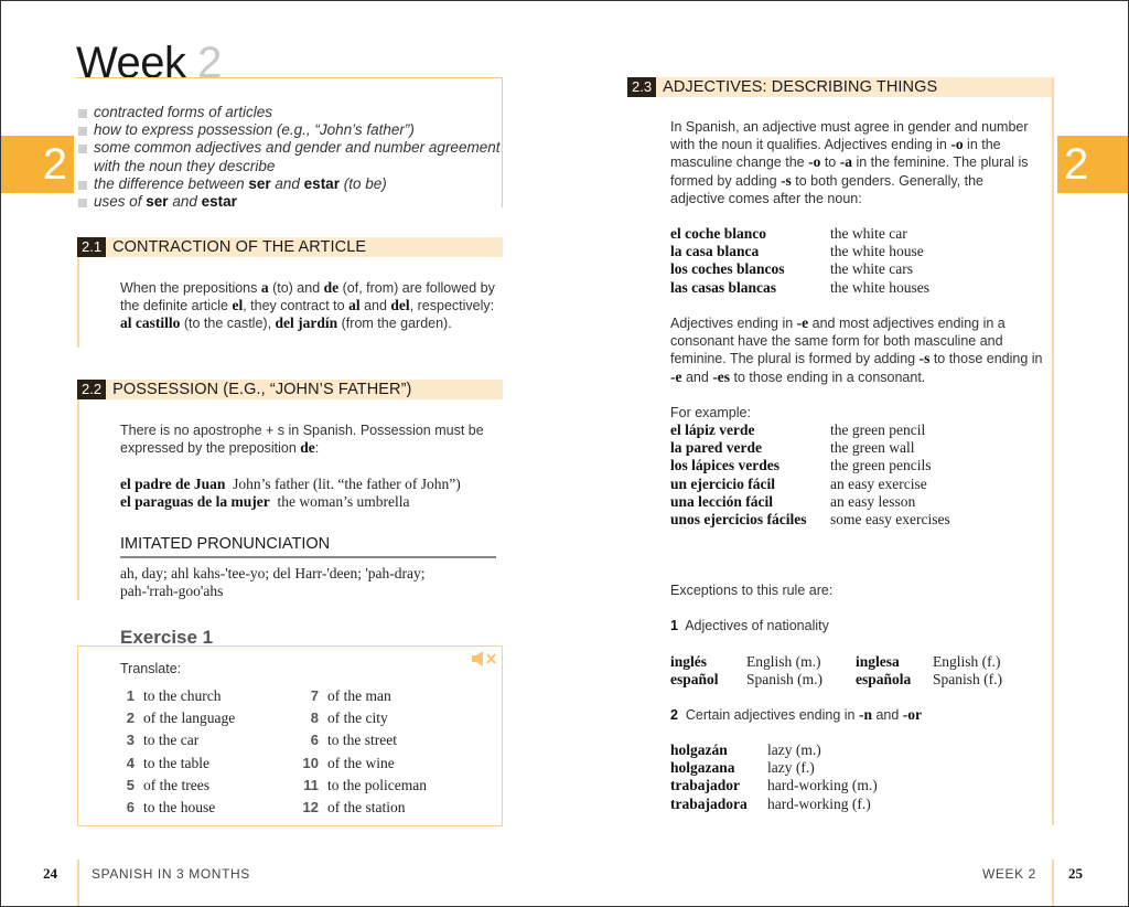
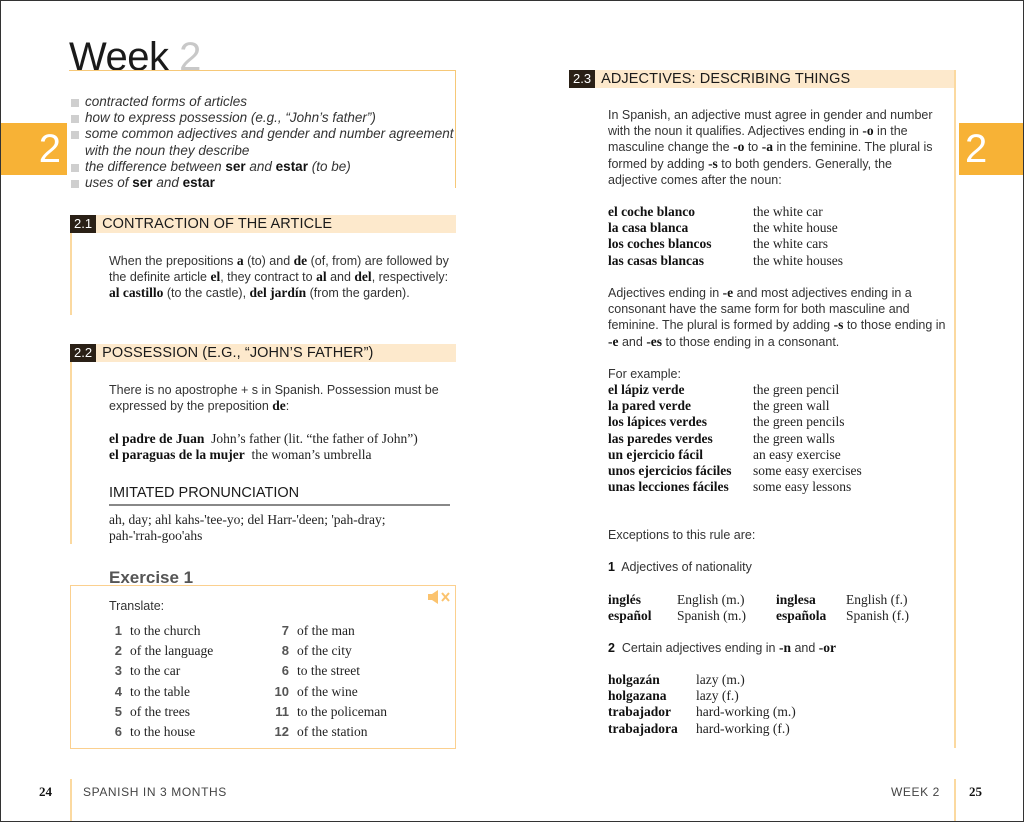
  Week 2
  contracted forms of articles
  how to express possession (e.g., “John’s father”)
  some common adjectives and gender and number agreement with the noun they describe
  the difference between ser and estar (to be)
  uses of ser and estar
  2
  2.1
  CONTRACTION OF THE ARTICLE
  When the prepositions a (to) and de (of, from) are followed by the definite article el, they contract to al and del, respectively: al castillo (to the castle), del jardín (from the garden).
  2.2
  POSSESSION (E.G., “JOHN’S FATHER”)
  There is no apostrophe + s in Spanish. Possession must be expressed by the preposition de:
  el padre de Juan John’s father (lit. “the father of John”)
  el paraguas de la mujer the woman’s umbrella
  IMITATED PRONUNCIATION
  ah, day; ahl kahs-'tee-yo; del Harr-'deen; 'pah-dray;
  pah-'rrah-goo'ahs
  Exercise 1
  Translate:
  1 to the church
  2 of the language
  3 to the car
  4 to the table
  5 of the trees
  6 to the house
  7 of the man
  8 of the city
  6 to the street
  10 of the wine
  11 to the policeman
  12 of the station
  24
  SPANISH IN 3 MONTHS
  2.3
  ADJECTIVES: DESCRIBING THINGS
  2
  In Spanish, an adjective must agree in gender and number with the noun it qualifies. Adjectives ending in -o in the masculine change the -o to -a in the feminine. The plural is formed by adding -s to both genders. Generally, the adjective comes after the noun:
  el coche blanco
  the white car
  la casa blanca
  the white house
  los coches blancos
  the white cars
  las casas blancas
  the white houses
  Adjectives ending in -e and most adjectives ending in a consonant have the same form for both masculine and feminine. The plural is formed by adding -s to those ending in -e and -es to those ending in a consonant.
  For example:
  el lápiz verde
  the green pencil
  la pared verde
  the green wall
  los lápices verdes
  the green pencils
+ las paredes verdes
+ the green walls
  un ejercicio fácil
  an easy exercise
- una lección fácil
- an easy lesson
  unos ejercicios fáciles
  some easy exercises
+ unas lecciones fáciles
+ some easy lessons
  Exceptions to this rule are:
  1 Adjectives of nationality
  inglés
  English (m.)
  inglesa
  English (f.)
  español
  Spanish (m.)
  española
  Spanish (f.)
  2 Certain adjectives ending in -n and -or
  holgazán
  lazy (m.)
  holgazana
  lazy (f.)
  trabajador
  hard-working (m.)
  trabajadora
  hard-working (f.)
  WEEK 2
  25
